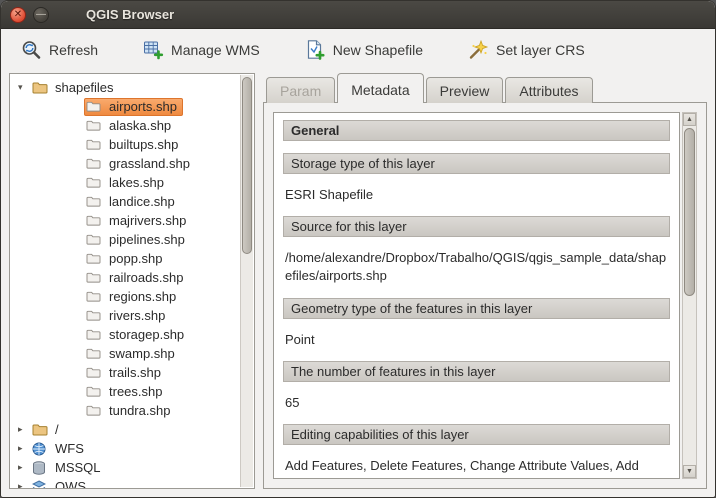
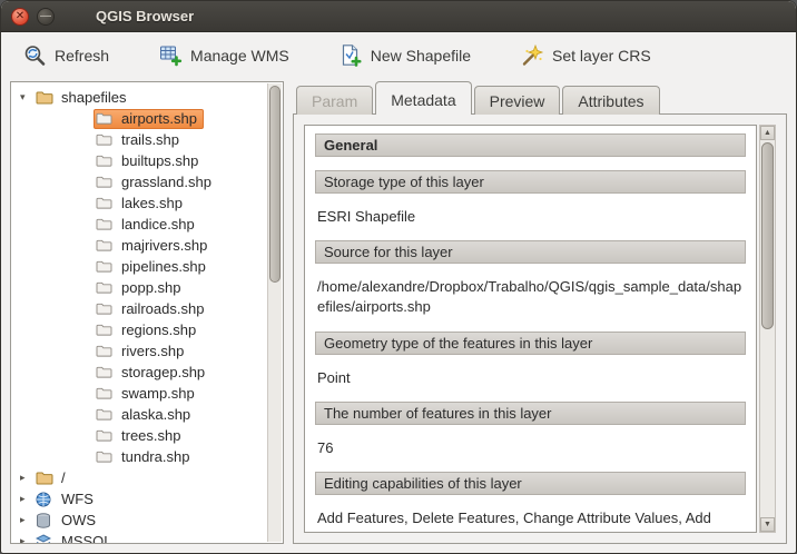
  ✕
  —
  QGIS Browser
  Refresh
  Manage WMS
  New Shapefile
  Set layer CRS
  ▾
  shapefiles
  airports.shp
- alaska.shp
+ trails.shp
  builtups.shp
  grassland.shp
  lakes.shp
  landice.shp
  majrivers.shp
  pipelines.shp
  popp.shp
  railroads.shp
  regions.shp
  rivers.shp
  storagep.shp
  swamp.shp
- trails.shp
+ alaska.shp
  trees.shp
  tundra.shp
  ▸
  /
  ▸
  WFS
  ▸
- MSSQL
+ OWS
  ▸
- OWS
+ MSSQL
  Param
  Metadata
  Preview
  Attributes
  General
  Storage type of this layer
  ESRI Shapefile
  Source for this layer
  /home/alexandre/Dropbox/Trabalho/QGIS/qgis_sample_data/shapefiles/airports.shp
  Geometry type of the features in this layer
  Point
  The number of features in this layer
- 65
+ 76
  Editing capabilities of this layer
